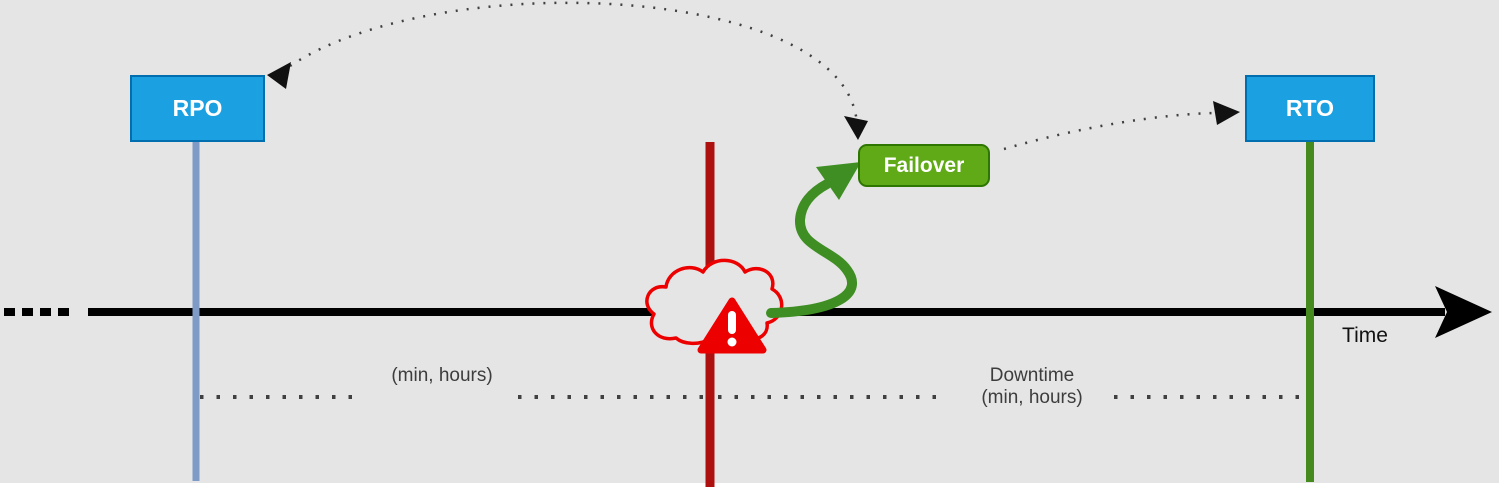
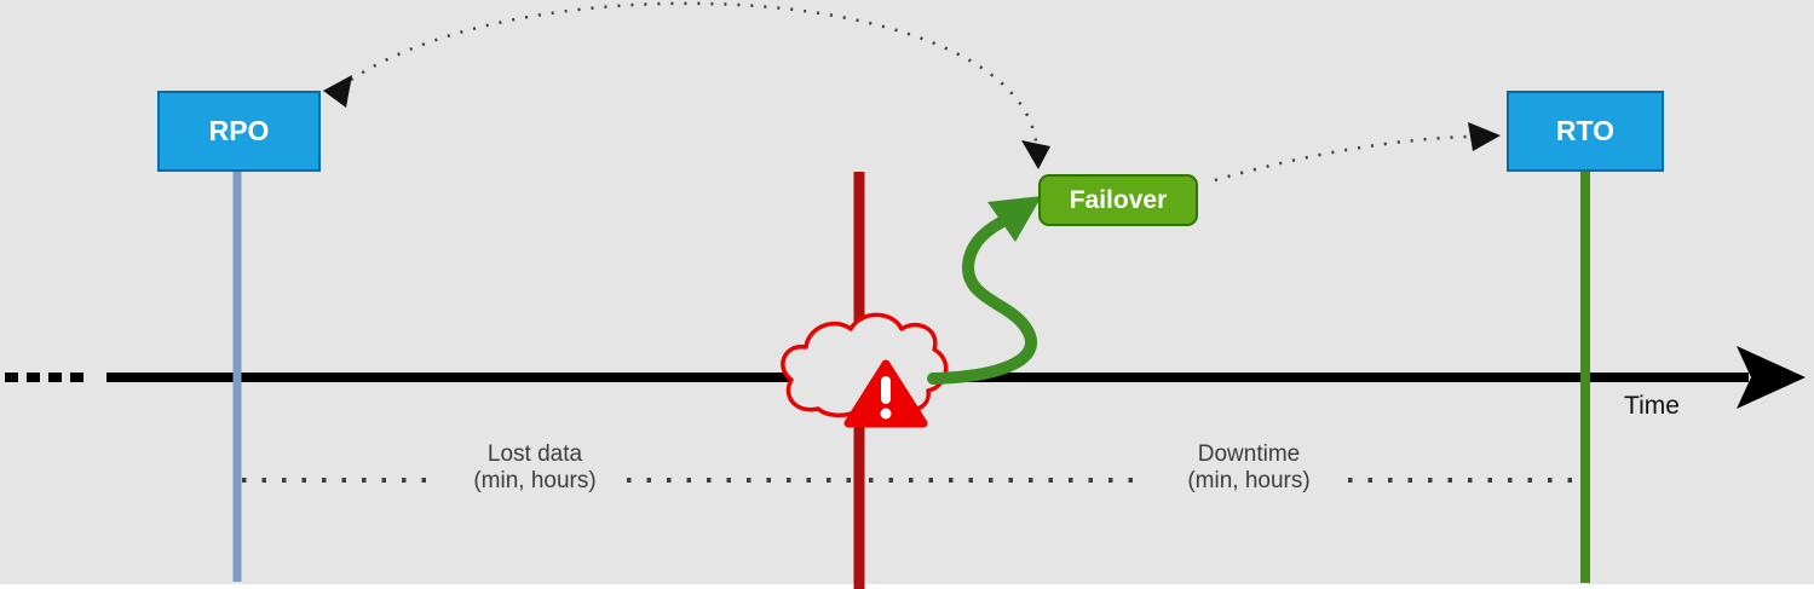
  RPO
  Failover
  RTO
  Time
+ Lost data
  (min, hours)
  Downtime
  (min, hours)
